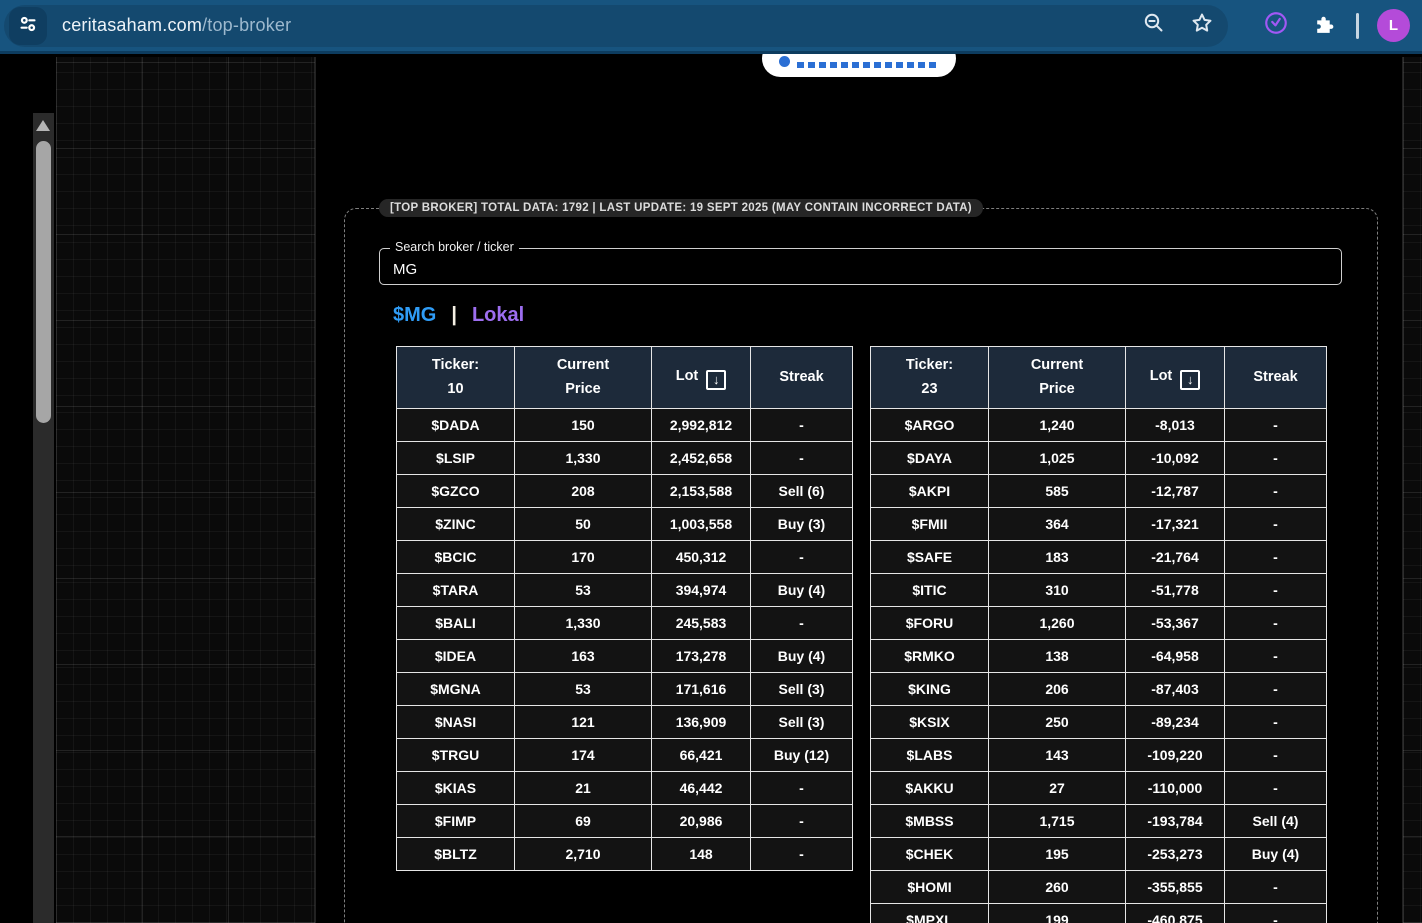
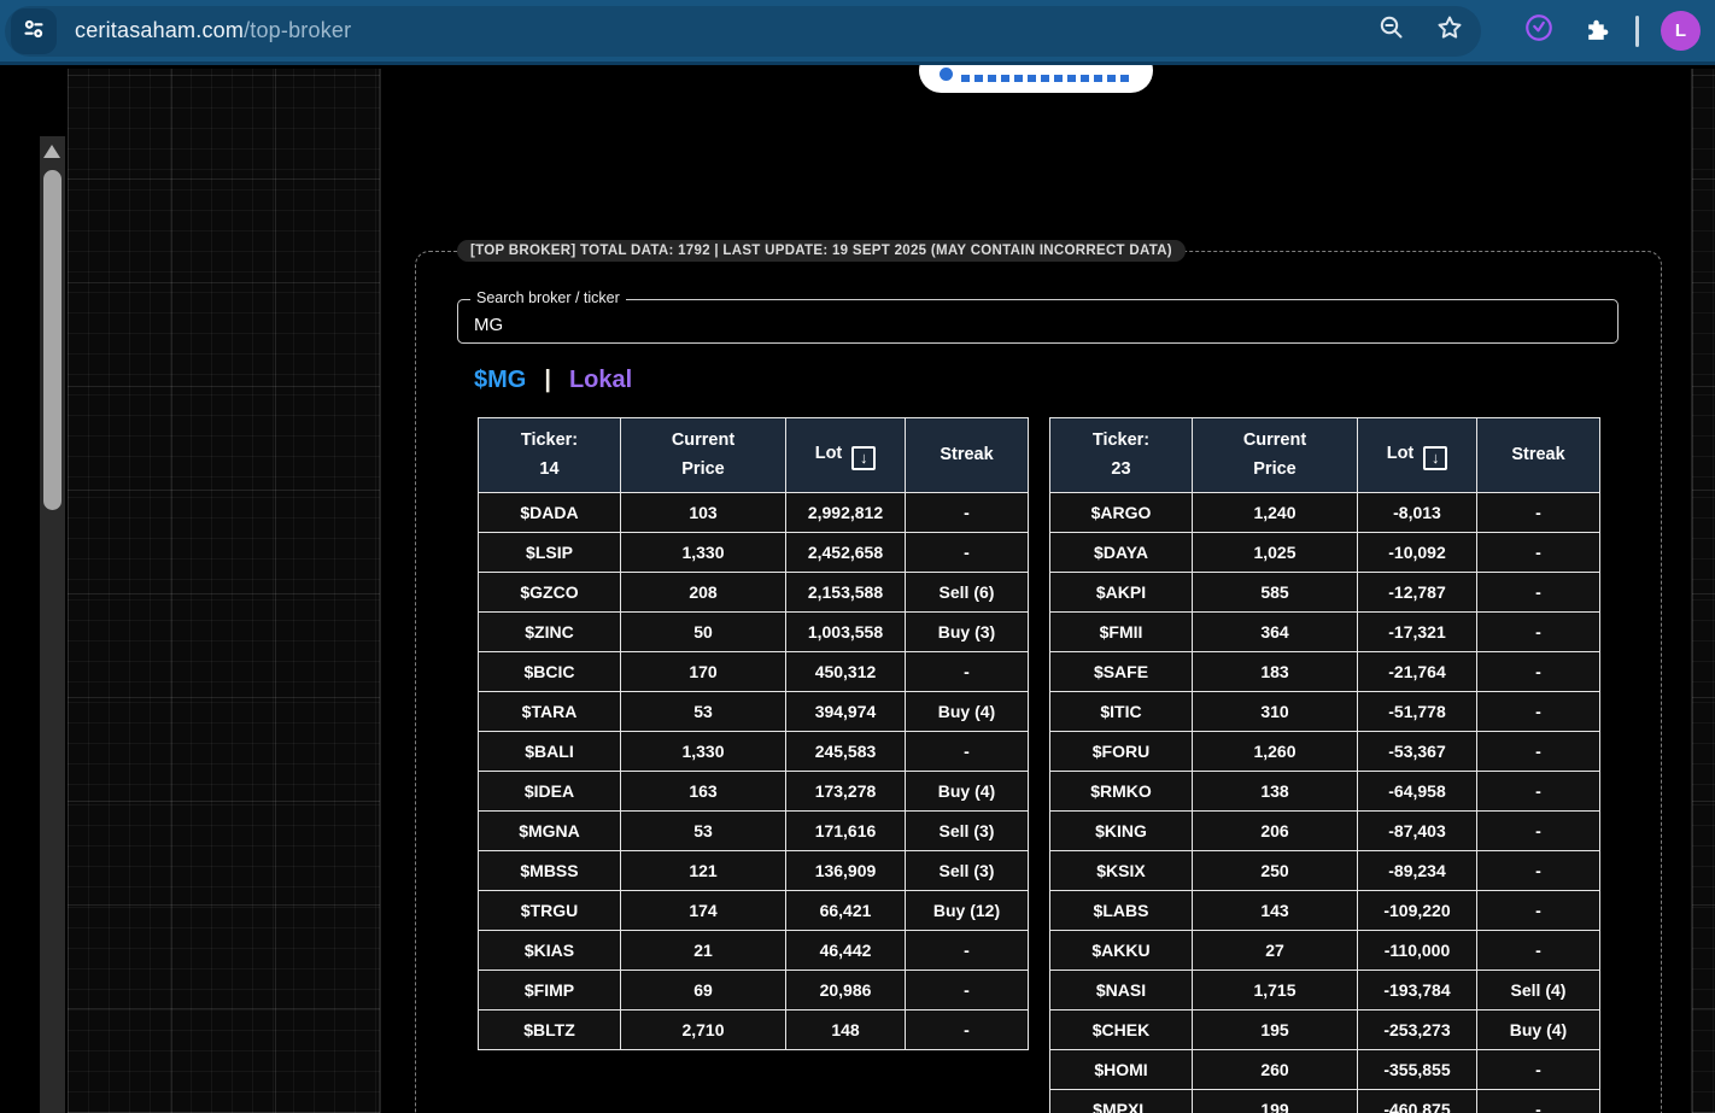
  ceritasaham.com
  /top-broker
  L
  [TOP BROKER] TOTAL DATA: 1792 | LAST UPDATE: 19 SEPT 2025 (MAY CONTAIN INCORRECT DATA)
  MG
  Search broker / ticker
  $MG
  |
  Lokal
- Ticker: 10	Current Price	Lot ↓	Streak
+ Ticker: 14	Current Price	Lot ↓	Streak
- $DADA	150	2,992,812	-
+ $DADA	103	2,992,812	-
  $LSIP	1,330	2,452,658	-
  $GZCO	208	2,153,588	Sell (6)
  $ZINC	50	1,003,558	Buy (3)
  $BCIC	170	450,312	-
  $TARA	53	394,974	Buy (4)
  $BALI	1,330	245,583	-
  $IDEA	163	173,278	Buy (4)
  $MGNA	53	171,616	Sell (3)
- $NASI	121	136,909	Sell (3)
+ $MBSS	121	136,909	Sell (3)
  $TRGU	174	66,421	Buy (12)
  $KIAS	21	46,442	-
  $FIMP	69	20,986	-
  $BLTZ	2,710	148	-
  Ticker: 23	Current Price	Lot ↓	Streak
  $ARGO	1,240	-8,013	-
  $DAYA	1,025	-10,092	-
  $AKPI	585	-12,787	-
  $FMII	364	-17,321	-
  $SAFE	183	-21,764	-
  $ITIC	310	-51,778	-
  $FORU	1,260	-53,367	-
  $RMKO	138	-64,958	-
  $KING	206	-87,403	-
  $KSIX	250	-89,234	-
  $LABS	143	-109,220	-
  $AKKU	27	-110,000	-
- $MBSS	1,715	-193,784	Sell (4)
+ $NASI	1,715	-193,784	Sell (4)
  $CHEK	195	-253,273	Buy (4)
  $HOMI	260	-355,855	-
  $MPXL	199	-460,875	-
